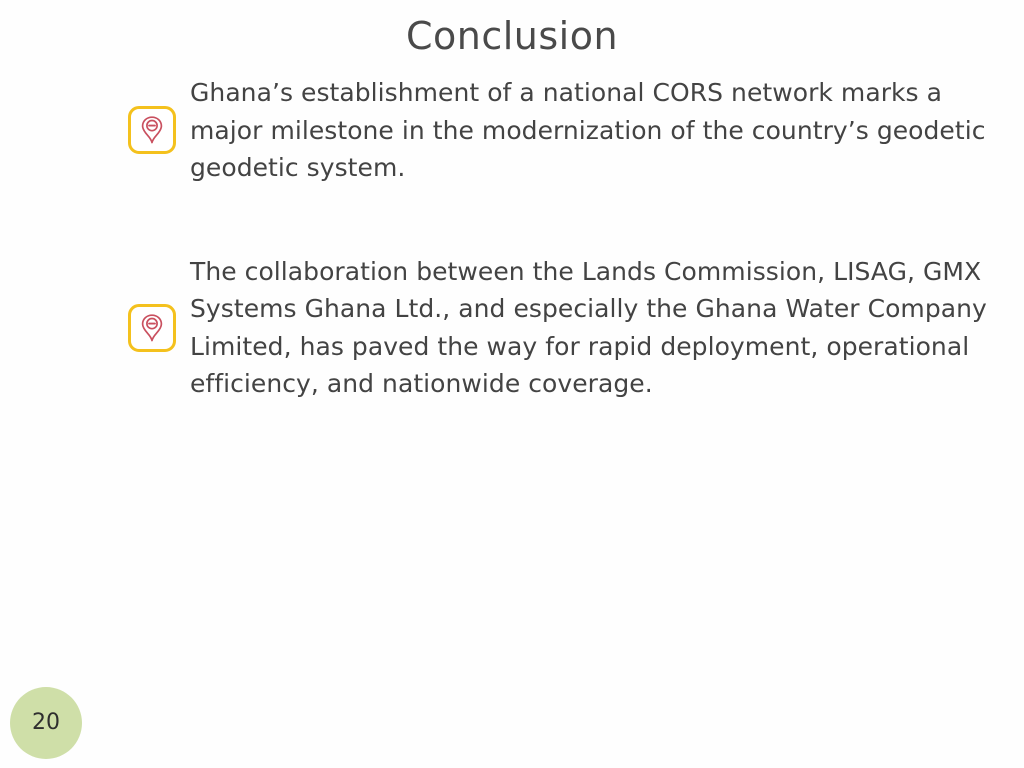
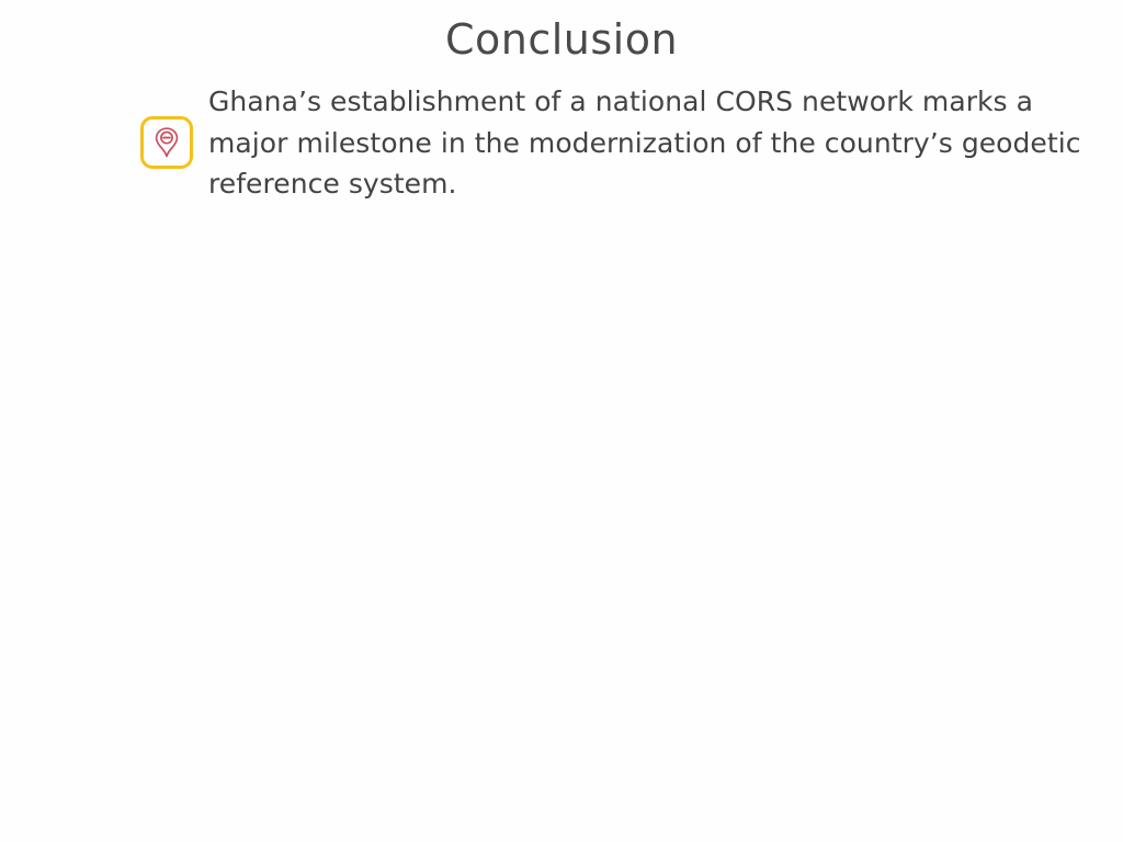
  Conclusion
- Ghana’s establishment of a national CORS network marks a major milestone in the modernization of the country’s geodetic geodetic system.
+ Ghana’s establishment of a national CORS network marks a major milestone in the modernization of the country’s geodetic reference system.
- The collaboration between the Lands Commission, LISAG, GMX Systems Ghana Ltd., and especially the Ghana Water Company Limited, has paved the way for rapid deployment, operational efficiency, and nationwide coverage.
- 20
